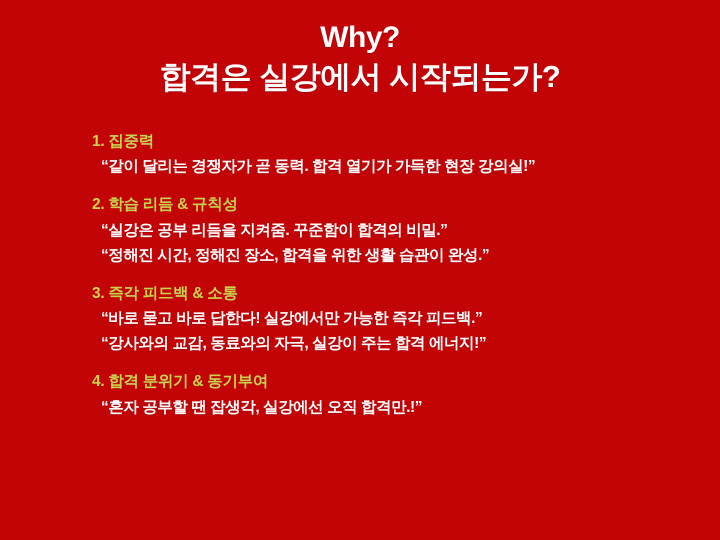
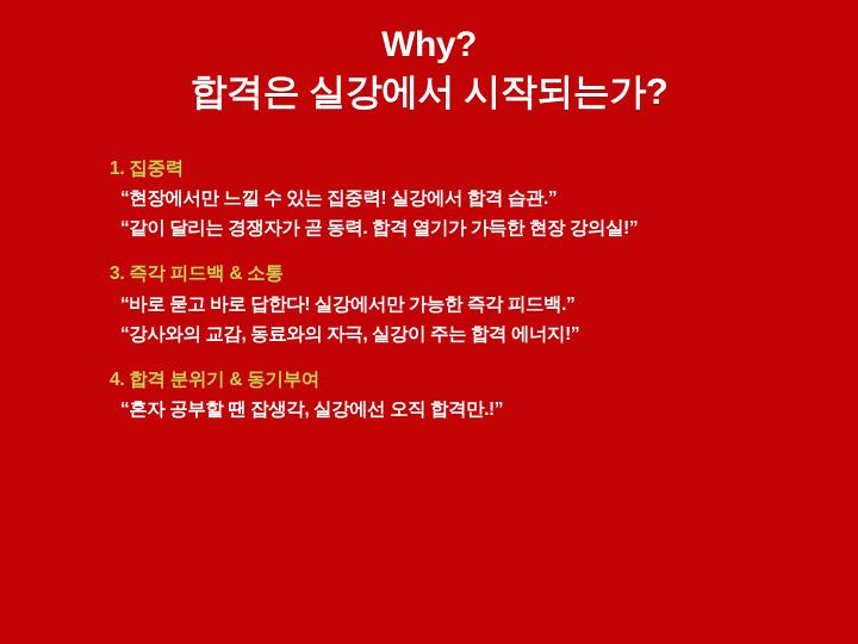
  Why?
  합격은 실강에서 시작되는가?
  1. 집중력
+ “현장에서만 느낄 수 있는 집중력! 실강에서 합격 습관.”
  “같이 달리는 경쟁자가 곧 동력. 합격 열기가 가득한 현장 강의실!”
- 2. 학습 리듬 & 규칙성
- “실강은 공부 리듬을 지켜줌. 꾸준함이 합격의 비밀.”
- “정해진 시간, 정해진 장소, 합격을 위한 생활 습관이 완성.”
  3. 즉각 피드백 & 소통
  “바로 묻고 바로 답한다! 실강에서만 가능한 즉각 피드백.”
  “강사와의 교감, 동료와의 자극, 실강이 주는 합격 에너지!”
  4. 합격 분위기 & 동기부여
  “혼자 공부할 땐 잡생각, 실강에선 오직 합격만.!”
